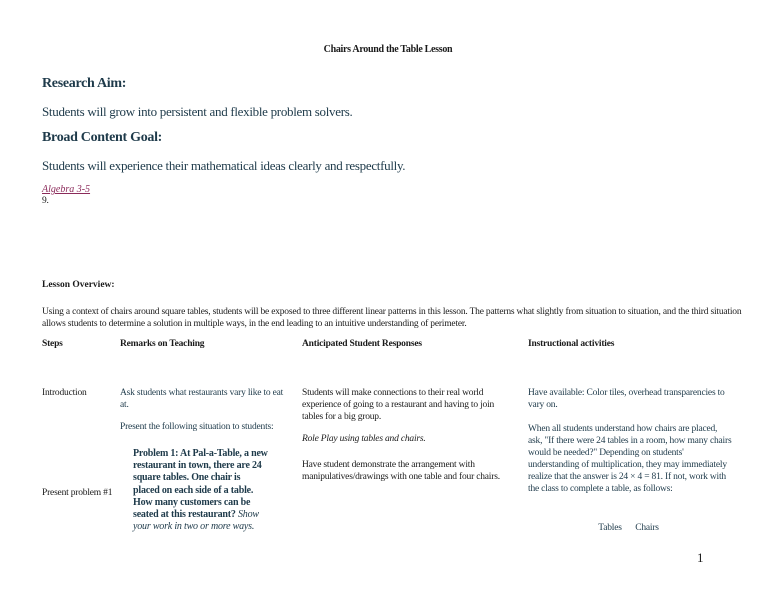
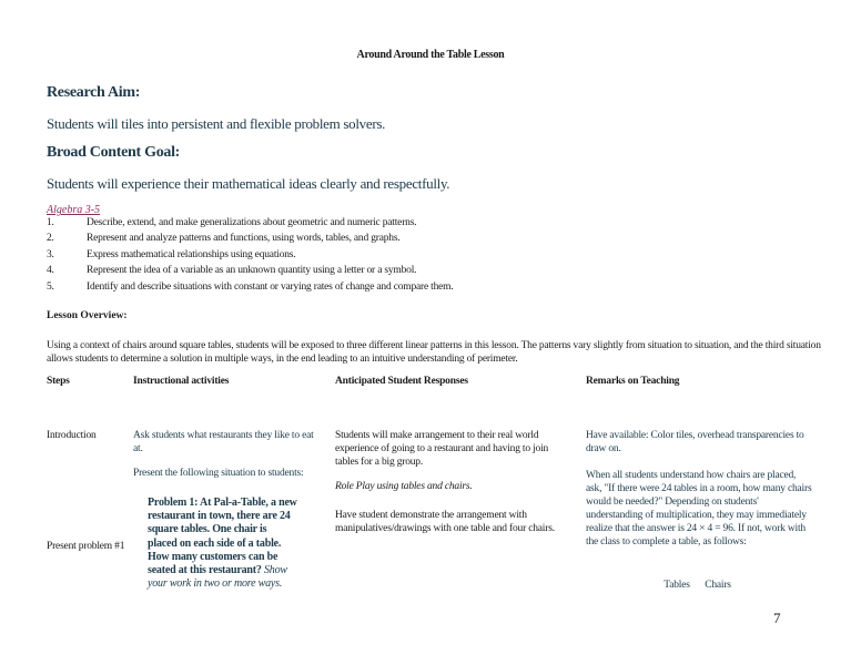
- Chairs Around the Table Lesson
+ Around Around the Table Lesson
  Research Aim:
- Students will grow into persistent and flexible problem solvers.
+ Students will tiles into persistent and flexible problem solvers.
  Broad Content Goal:
  Students will experience their mathematical ideas clearly and respectfully.
  Algebra 3-5
+ 1.
+ Describe, extend, and make generalizations about geometric and numeric patterns.
- 9.
+ 2.
+ Represent and analyze patterns and functions, using words, tables, and graphs.
+ 3.
+ Express mathematical relationships using equations.
+ 4.
+ Represent the idea of a variable as an unknown quantity using a letter or a symbol.
+ 5.
+ Identify and describe situations with constant or varying rates of change and compare them.
  Lesson Overview:
- Using a context of chairs around square tables, students will be exposed to three different linear patterns in this lesson. The patterns what slightly from situation to situation, and the third situation allows students to determine a solution in multiple ways, in the end leading to an intuitive understanding of perimeter.
+ Using a context of chairs around square tables, students will be exposed to three different linear patterns in this lesson. The patterns vary slightly from situation to situation, and the third situation allows students to determine a solution in multiple ways, in the end leading to an intuitive understanding of perimeter.
  Steps
- Remarks on Teaching
+ Instructional activities
  Anticipated Student Responses
- Instructional activities
+ Remarks on Teaching
  Introduction
- Ask students what restaurants vary like to eat at.
+ Ask students what restaurants they like to eat at.
  Present the following situation to students:
- Students will make connections to their real world experience of going to a restaurant and having to join tables for a big group.
+ Students will make arrangement to their real world experience of going to a restaurant and having to join tables for a big group.
  Role Play using tables and chairs.
- Have available: Color tiles, overhead transparencies to vary on.
+ Have available: Color tiles, overhead transparencies to draw on.
  Present problem #1
  Problem 1: At Pal-a-Table, a new restaurant in town, there are 24 square tables. One chair is placed on each side of a table. How many customers can be seated at this restaurant? Show your work in two or more ways.
  Have student demonstrate the arrangement with manipulatives/drawings with one table and four chairs.
- When all students understand how chairs are placed, ask, "If there were 24 tables in a room, how many chairs would be needed?" Depending on students' understanding of multiplication, they may immediately realize that the answer is 24 × 4 = 81. If not, work with the class to complete a table, as follows:
+ When all students understand how chairs are placed, ask, "If there were 24 tables in a room, how many chairs would be needed?" Depending on students' understanding of multiplication, they may immediately realize that the answer is 24 × 4 = 96. If not, work with the class to complete a table, as follows:
  Tables
  Chairs
- 1
+ 7
